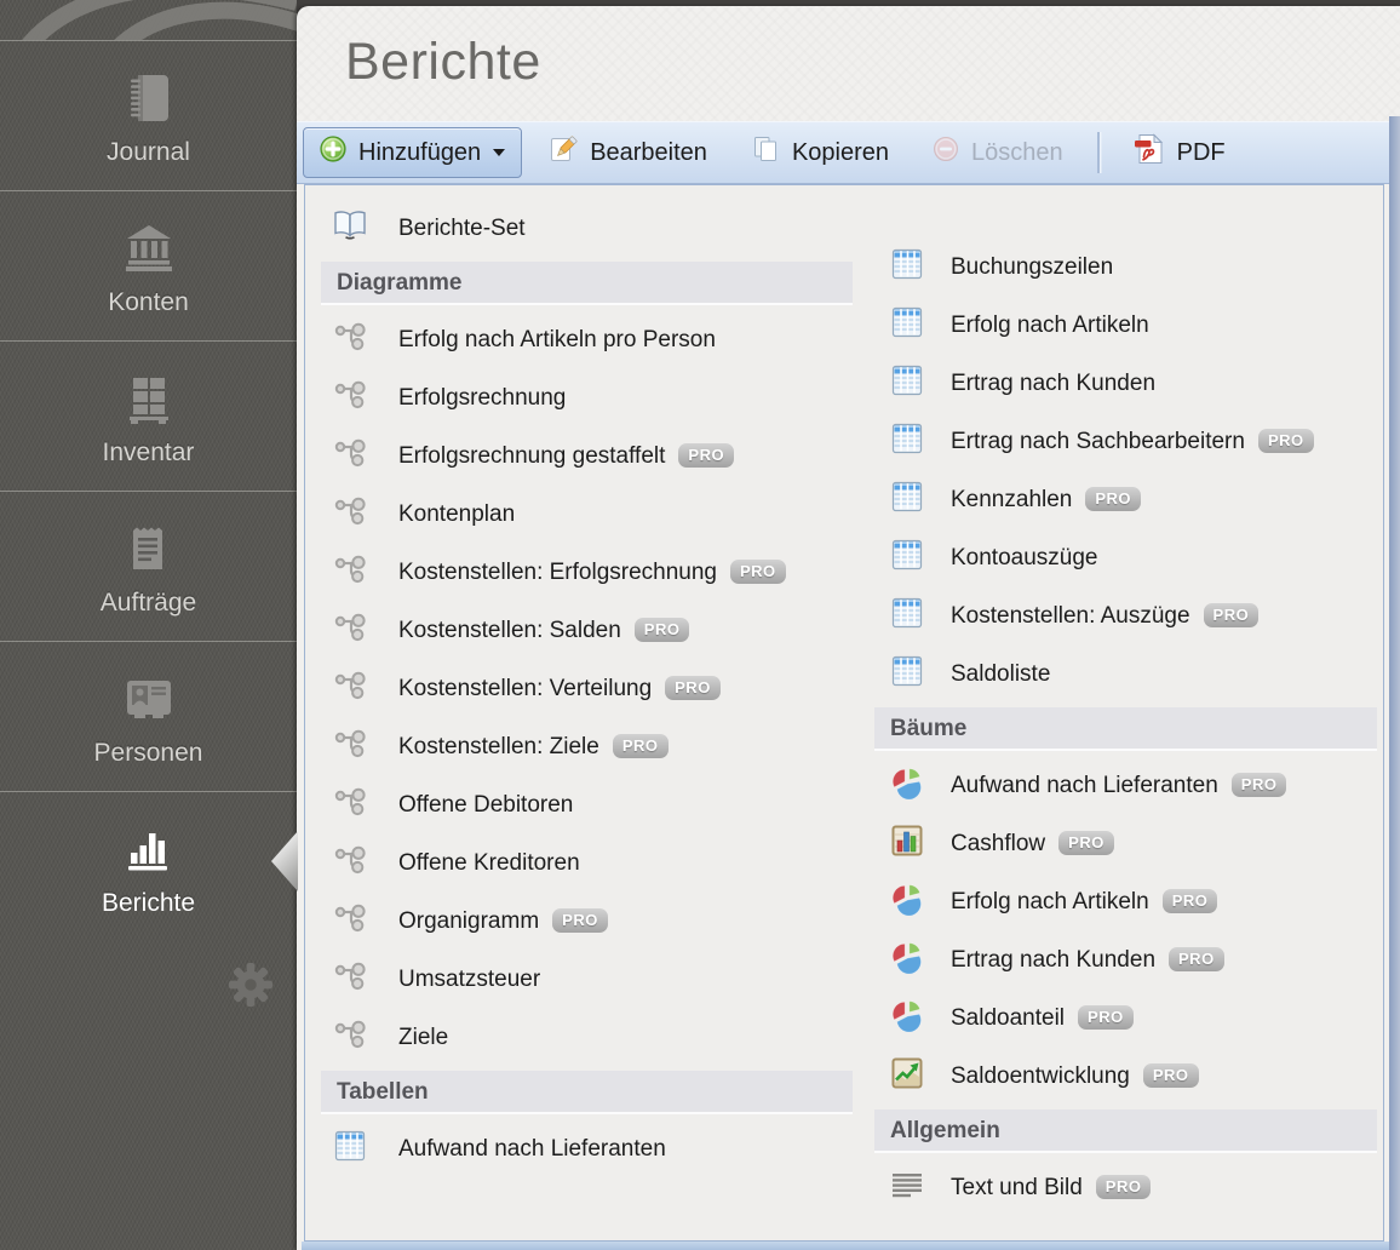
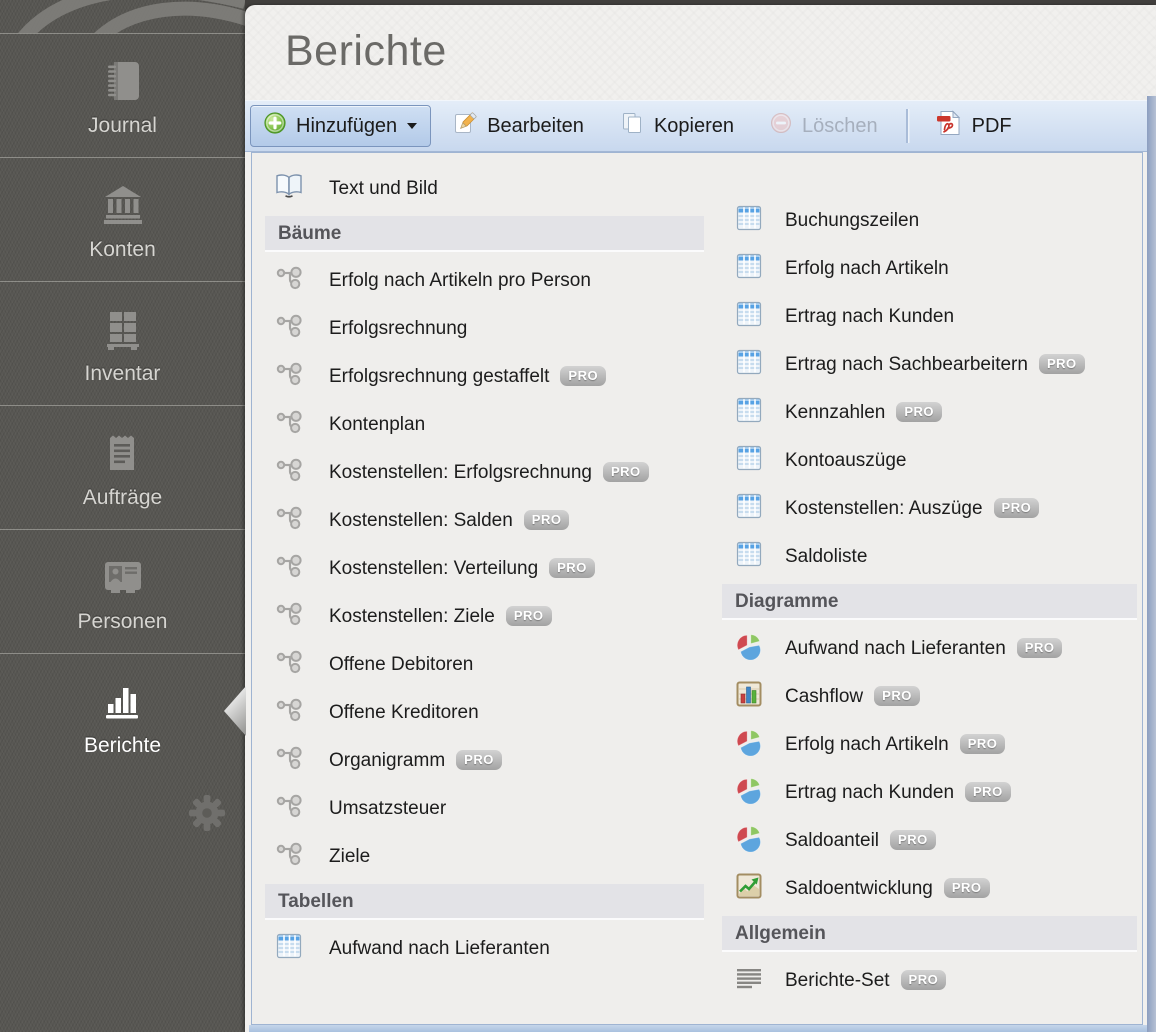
  Journal
  Konten
  Inventar
  Aufträge
  Personen
  Berichte
  Berichte
  Hinzufügen
  Bearbeiten
  Kopieren
  Löschen
  PDF
- Berichte-Set
+ Text und Bild
- Diagramme
+ Bäume
  Erfolg nach Artikeln pro Person
  Erfolgsrechnung
  Erfolgsrechnung gestaffelt
  PRO
  Kontenplan
  Kostenstellen: Erfolgsrechnung
  PRO
  Kostenstellen: Salden
  PRO
  Kostenstellen: Verteilung
  PRO
  Kostenstellen: Ziele
  PRO
  Offene Debitoren
  Offene Kreditoren
  Organigramm
  PRO
  Umsatzsteuer
  Ziele
  Tabellen
  Aufwand nach Lieferanten
  Buchungszeilen
  Erfolg nach Artikeln
  Ertrag nach Kunden
  Ertrag nach Sachbearbeitern
  PRO
  Kennzahlen
  PRO
  Kontoauszüge
  Kostenstellen: Auszüge
  PRO
  Saldoliste
- Bäume
+ Diagramme
  Aufwand nach Lieferanten
  PRO
  Cashflow
  PRO
  Erfolg nach Artikeln
  PRO
  Ertrag nach Kunden
  PRO
  Saldoanteil
  PRO
  Saldoentwicklung
  PRO
  Allgemein
- Text und Bild
+ Berichte-Set
  PRO
